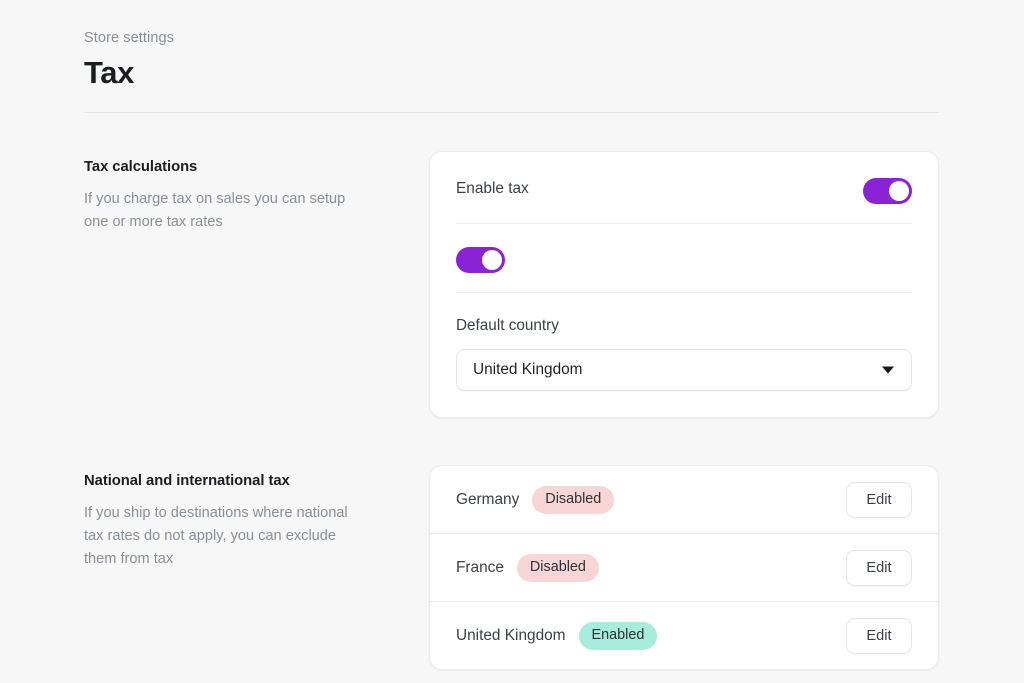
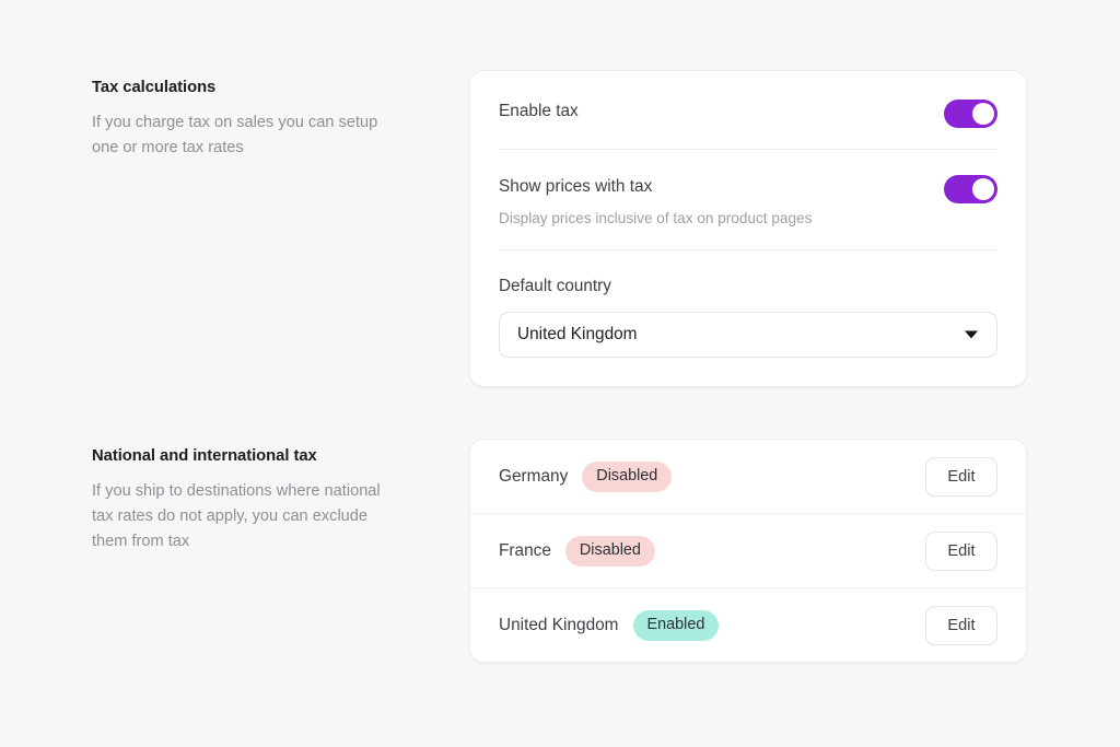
- Store settings
- Tax
  Tax calculations
  If you charge tax on sales you can setup one or more tax rates
  Enable tax
+ Show prices with tax
+ Display prices inclusive of tax on product pages
  Default country
  United Kingdom
  National and international tax
  If you ship to destinations where national tax rates do not apply, you can exclude them from tax
  Germany
  Disabled
  Edit
  France
  Disabled
  Edit
  United Kingdom
  Enabled
  Edit
